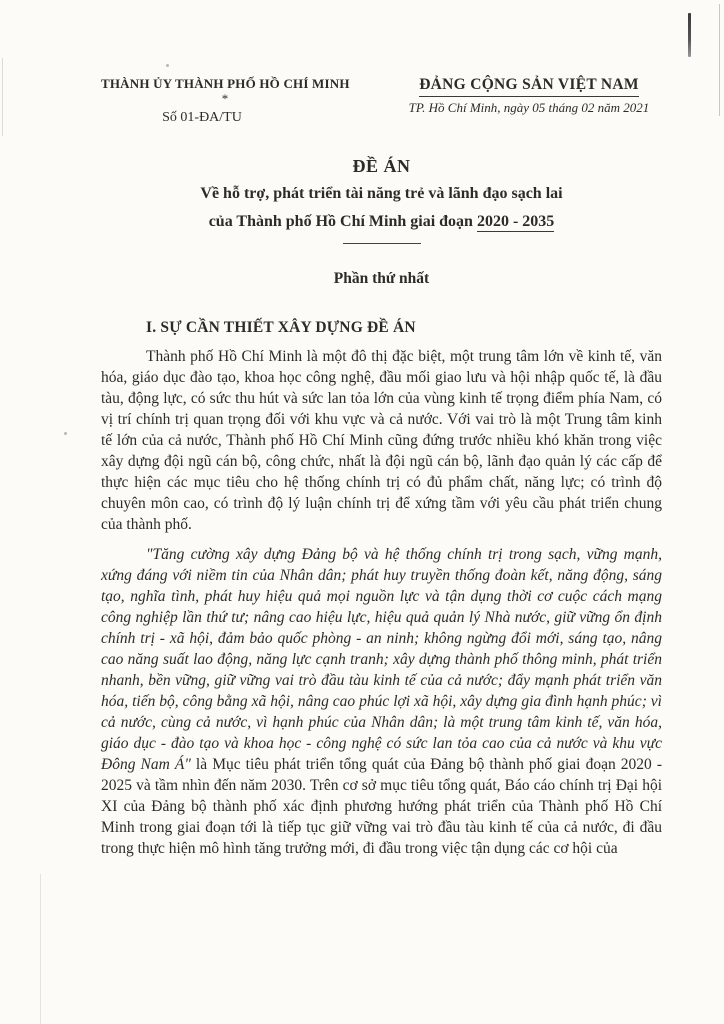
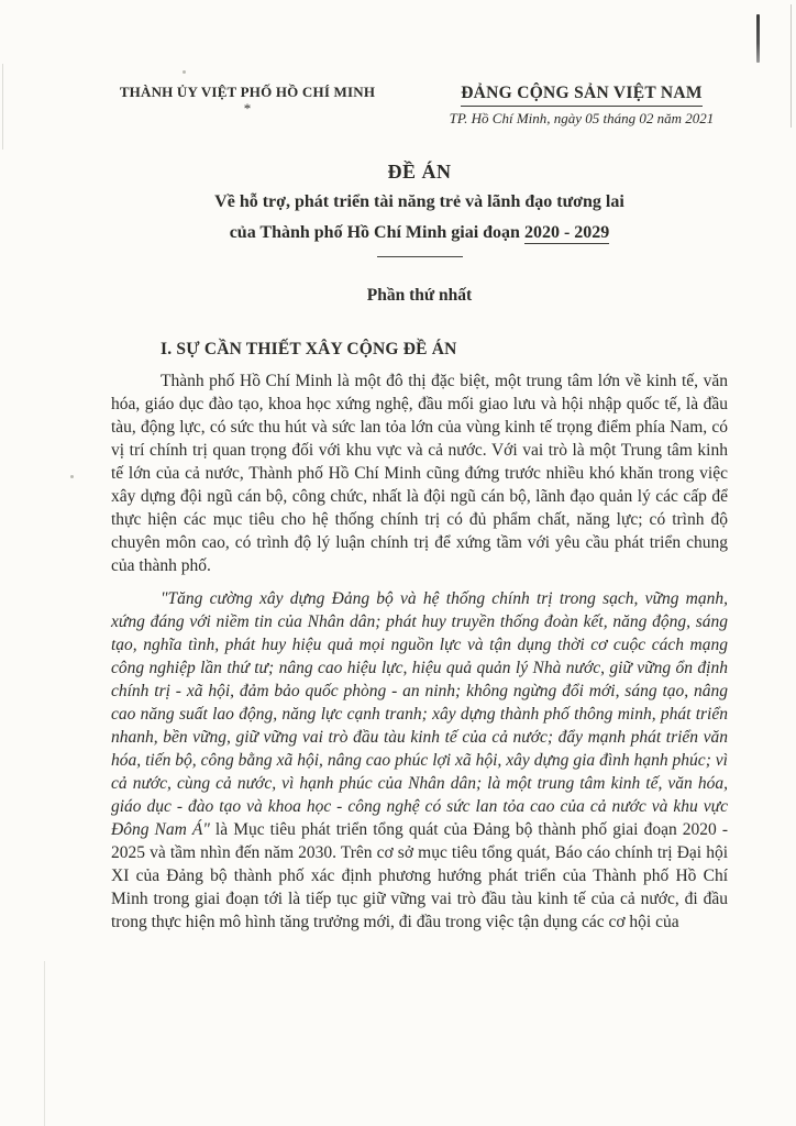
- THÀNH ỦY THÀNH PHỐ HỒ CHÍ MINH
+ THÀNH ỦY VIỆT PHỐ HỒ CHÍ MINH
  *
- Số 01-ĐA/TU
  ĐẢNG CỘNG SẢN VIỆT NAM
  TP. Hồ Chí Minh, ngày 05 tháng 02 năm 2021
  ĐỀ ÁN
- Về hỗ trợ, phát triển tài năng trẻ và lãnh đạo sạch lai
+ Về hỗ trợ, phát triển tài năng trẻ và lãnh đạo tương lai
- của Thành phố Hồ Chí Minh giai đoạn 2020 - 2035
+ của Thành phố Hồ Chí Minh giai đoạn 2020 - 2029
  Phần thứ nhất
- I. SỰ CẦN THIẾT XÂY DỰNG ĐỀ ÁN
+ I. SỰ CẦN THIẾT XÂY CỘNG ĐỀ ÁN
- Thành phố Hồ Chí Minh là một đô thị đặc biệt, một trung tâm lớn về kinh tế, văn hóa, giáo dục đào tạo, khoa học công nghệ, đầu mối giao lưu và hội nhập quốc tế, là đầu tàu, động lực, có sức thu hút và sức lan tỏa lớn của vùng kinh tế trọng điểm phía Nam, có vị trí chính trị quan trọng đối với khu vực và cả nước. Với vai trò là một Trung tâm kinh tế lớn của cả nước, Thành phố Hồ Chí Minh cũng đứng trước nhiều khó khăn trong việc xây dựng đội ngũ cán bộ, công chức, nhất là đội ngũ cán bộ, lãnh đạo quản lý các cấp để thực hiện các mục tiêu cho hệ thống chính trị có đủ phẩm chất, năng lực; có trình độ chuyên môn cao, có trình độ lý luận chính trị để xứng tầm với yêu cầu phát triển chung của thành phố.
+ Thành phố Hồ Chí Minh là một đô thị đặc biệt, một trung tâm lớn về kinh tế, văn hóa, giáo dục đào tạo, khoa học xứng nghệ, đầu mối giao lưu và hội nhập quốc tế, là đầu tàu, động lực, có sức thu hút và sức lan tỏa lớn của vùng kinh tế trọng điểm phía Nam, có vị trí chính trị quan trọng đối với khu vực và cả nước. Với vai trò là một Trung tâm kinh tế lớn của cả nước, Thành phố Hồ Chí Minh cũng đứng trước nhiều khó khăn trong việc xây dựng đội ngũ cán bộ, công chức, nhất là đội ngũ cán bộ, lãnh đạo quản lý các cấp để thực hiện các mục tiêu cho hệ thống chính trị có đủ phẩm chất, năng lực; có trình độ chuyên môn cao, có trình độ lý luận chính trị để xứng tầm với yêu cầu phát triển chung của thành phố.
  "Tăng cường xây dựng Đảng bộ và hệ thống chính trị trong sạch, vững mạnh, xứng đáng với niềm tin của Nhân dân; phát huy truyền thống đoàn kết, năng động, sáng tạo, nghĩa tình, phát huy hiệu quả mọi nguồn lực và tận dụng thời cơ cuộc cách mạng công nghiệp lần thứ tư; nâng cao hiệu lực, hiệu quả quản lý Nhà nước, giữ vững ổn định chính trị - xã hội, đảm bảo quốc phòng - an ninh; không ngừng đổi mới, sáng tạo, nâng cao năng suất lao động, năng lực cạnh tranh; xây dựng thành phố thông minh, phát triển nhanh, bền vững, giữ vững vai trò đầu tàu kinh tế của cả nước; đẩy mạnh phát triển văn hóa, tiến bộ, công bằng xã hội, nâng cao phúc lợi xã hội, xây dựng gia đình hạnh phúc; vì cả nước, cùng cả nước, vì hạnh phúc của Nhân dân; là một trung tâm kinh tế, văn hóa, giáo dục - đào tạo và khoa học - công nghệ có sức lan tỏa cao của cả nước và khu vực Đông Nam Á" là Mục tiêu phát triển tổng quát của Đảng bộ thành phố giai đoạn 2020 - 2025 và tầm nhìn đến năm 2030. Trên cơ sở mục tiêu tổng quát, Báo cáo chính trị Đại hội XI của Đảng bộ thành phố xác định phương hướng phát triển của Thành phố Hồ Chí Minh trong giai đoạn tới là tiếp tục giữ vững vai trò đầu tàu kinh tế của cả nước, đi đầu trong thực hiện mô hình tăng trưởng mới, đi đầu trong việc tận dụng các cơ hội của
